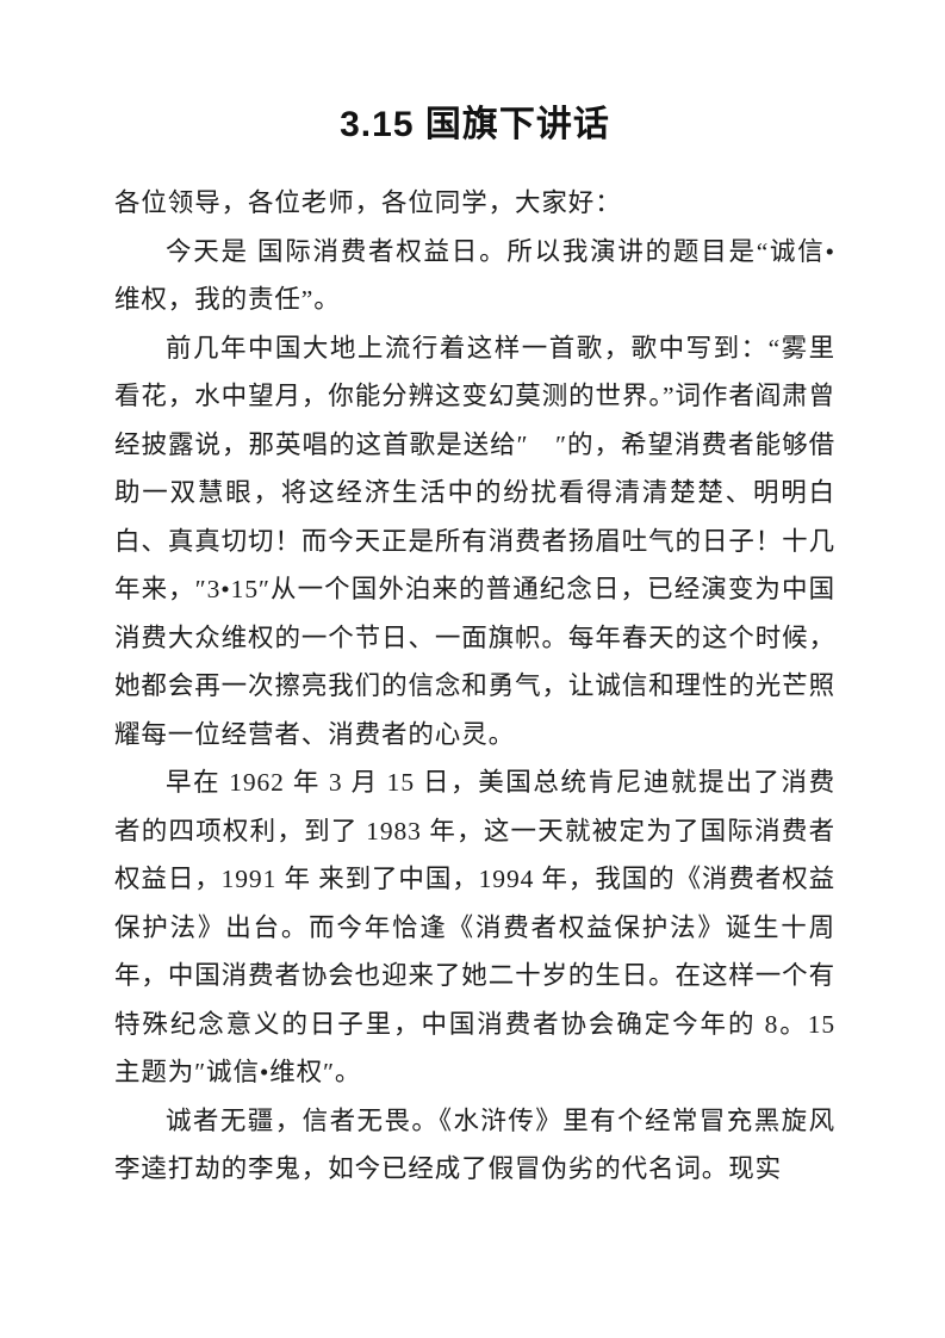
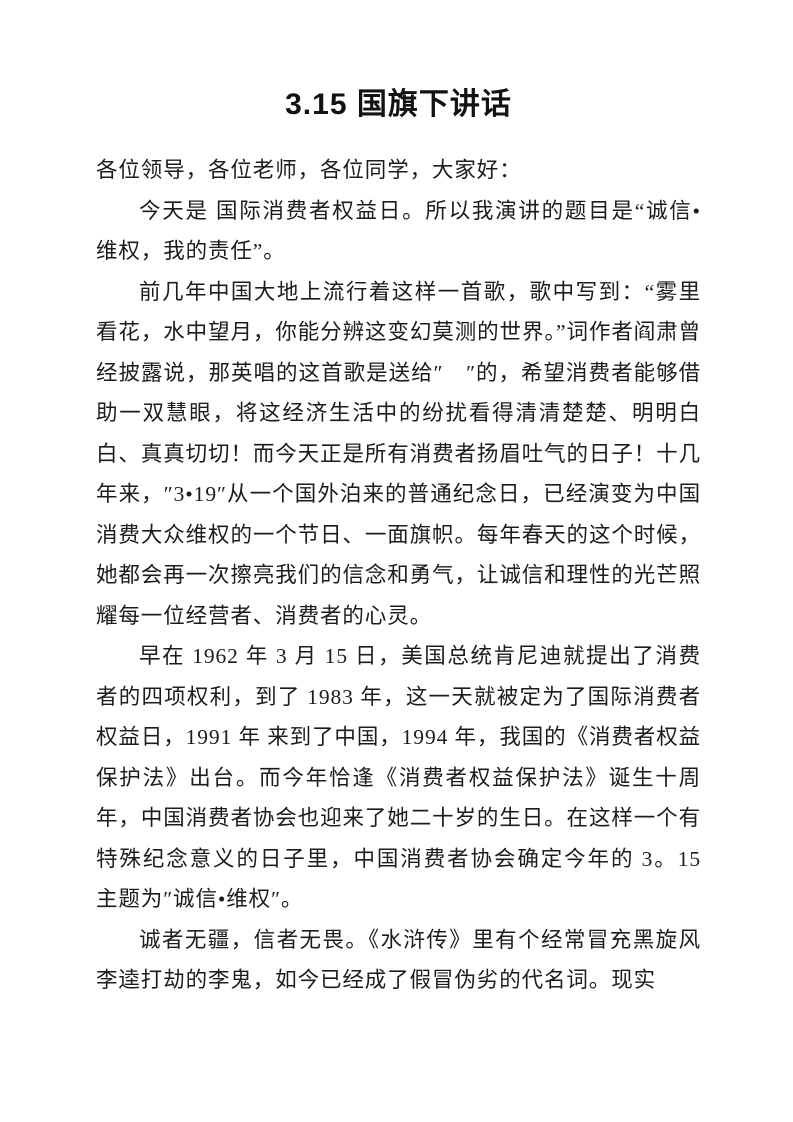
  3.15 国旗下讲话
  各位领导，各位老师，各位同学，大家好：
  今天是 国际消费者权益日。所以我演讲的题目是“诚信•维权，我的责任”。
- 前几年中国大地上流行着这样一首歌，歌中写到：“雾里看花，水中望月，你能分辨这变幻莫测的世界。”词作者阎肃曾经披露说，那英唱的这首歌是送给″ ″的，希望消费者能够借助一双慧眼，将这经济生活中的纷扰看得清清楚楚、明明白白、真真切切！而今天正是所有消费者扬眉吐气的日子！十几年来，″3•15″从一个国外泊来的普通纪念日，已经演变为中国消费大众维权的一个节日、一面旗帜。每年春天的这个时候，她都会再一次擦亮我们的信念和勇气，让诚信和理性的光芒照耀每一位经营者、消费者的心灵。
+ 前几年中国大地上流行着这样一首歌，歌中写到：“雾里看花，水中望月，你能分辨这变幻莫测的世界。”词作者阎肃曾经披露说，那英唱的这首歌是送给″ ″的，希望消费者能够借助一双慧眼，将这经济生活中的纷扰看得清清楚楚、明明白白、真真切切！而今天正是所有消费者扬眉吐气的日子！十几年来，″3•19″从一个国外泊来的普通纪念日，已经演变为中国消费大众维权的一个节日、一面旗帜。每年春天的这个时候，她都会再一次擦亮我们的信念和勇气，让诚信和理性的光芒照耀每一位经营者、消费者的心灵。
- 早在 1962 年 3 月 15 日，美国总统肯尼迪就提出了消费者的四项权利，到了 1983 年，这一天就被定为了国际消费者权益日，1991 年 来到了中国，1994 年，我国的《消费者权益保护法》出台。而今年恰逢《消费者权益保护法》诞生十周年，中国消费者协会也迎来了她二十岁的生日。在这样一个有特殊纪念意义的日子里，中国消费者协会确定今年的 8。15 主题为″诚信•维权″。
+ 早在 1962 年 3 月 15 日，美国总统肯尼迪就提出了消费者的四项权利，到了 1983 年，这一天就被定为了国际消费者权益日，1991 年 来到了中国，1994 年，我国的《消费者权益保护法》出台。而今年恰逢《消费者权益保护法》诞生十周年，中国消费者协会也迎来了她二十岁的生日。在这样一个有特殊纪念意义的日子里，中国消费者协会确定今年的 3。15 主题为″诚信•维权″。
  诚者无疆，信者无畏。《水浒传》里有个经常冒充黑旋风李逵打劫的李鬼，如今已经成了假冒伪劣的代名词。现实
